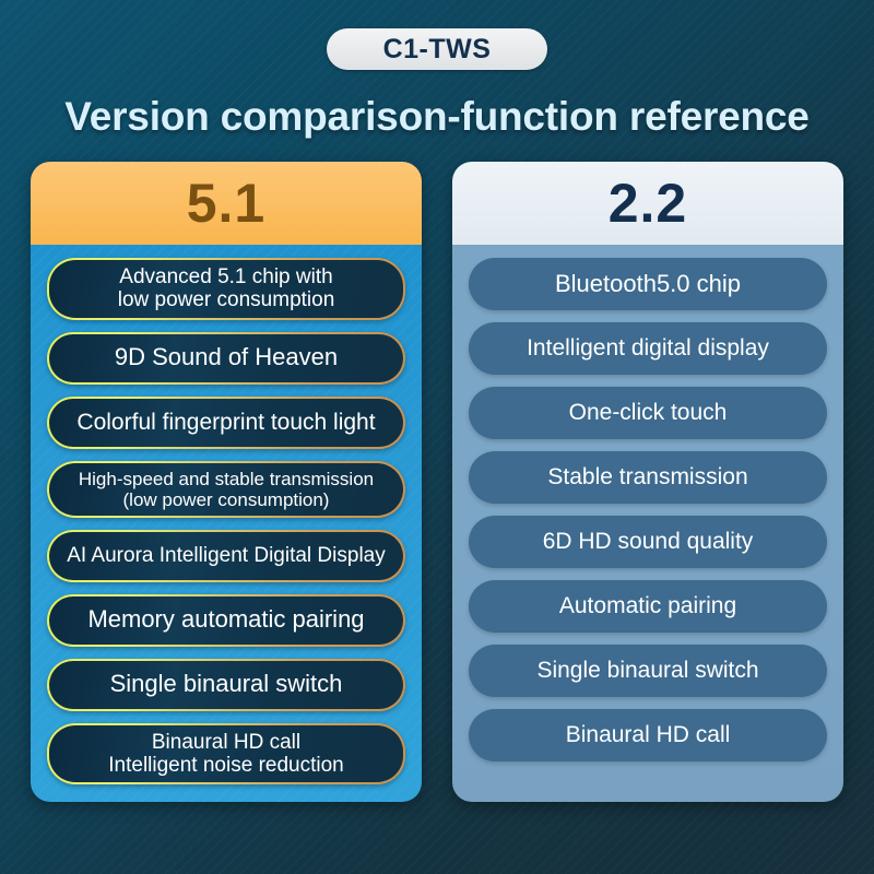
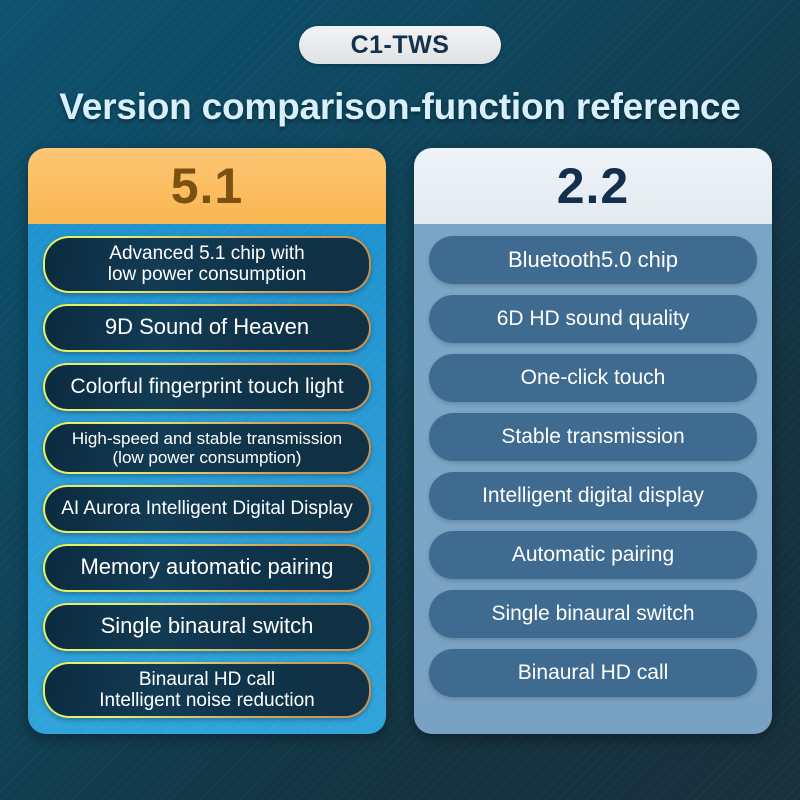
  C1-TWS
  Version comparison-function reference
  5.1
  Advanced 5.1 chip with
  low power consumption
  9D Sound of Heaven
  Colorful fingerprint touch light
  High-speed and stable transmission
  (low power consumption)
  AI Aurora Intelligent Digital Display
  Memory automatic pairing
  Single binaural switch
  Binaural HD call
  Intelligent noise reduction
  2.2
  Bluetooth5.0 chip
- Intelligent digital display
+ 6D HD sound quality
  One-click touch
  Stable transmission
- 6D HD sound quality
+ Intelligent digital display
  Automatic pairing
  Single binaural switch
  Binaural HD call
